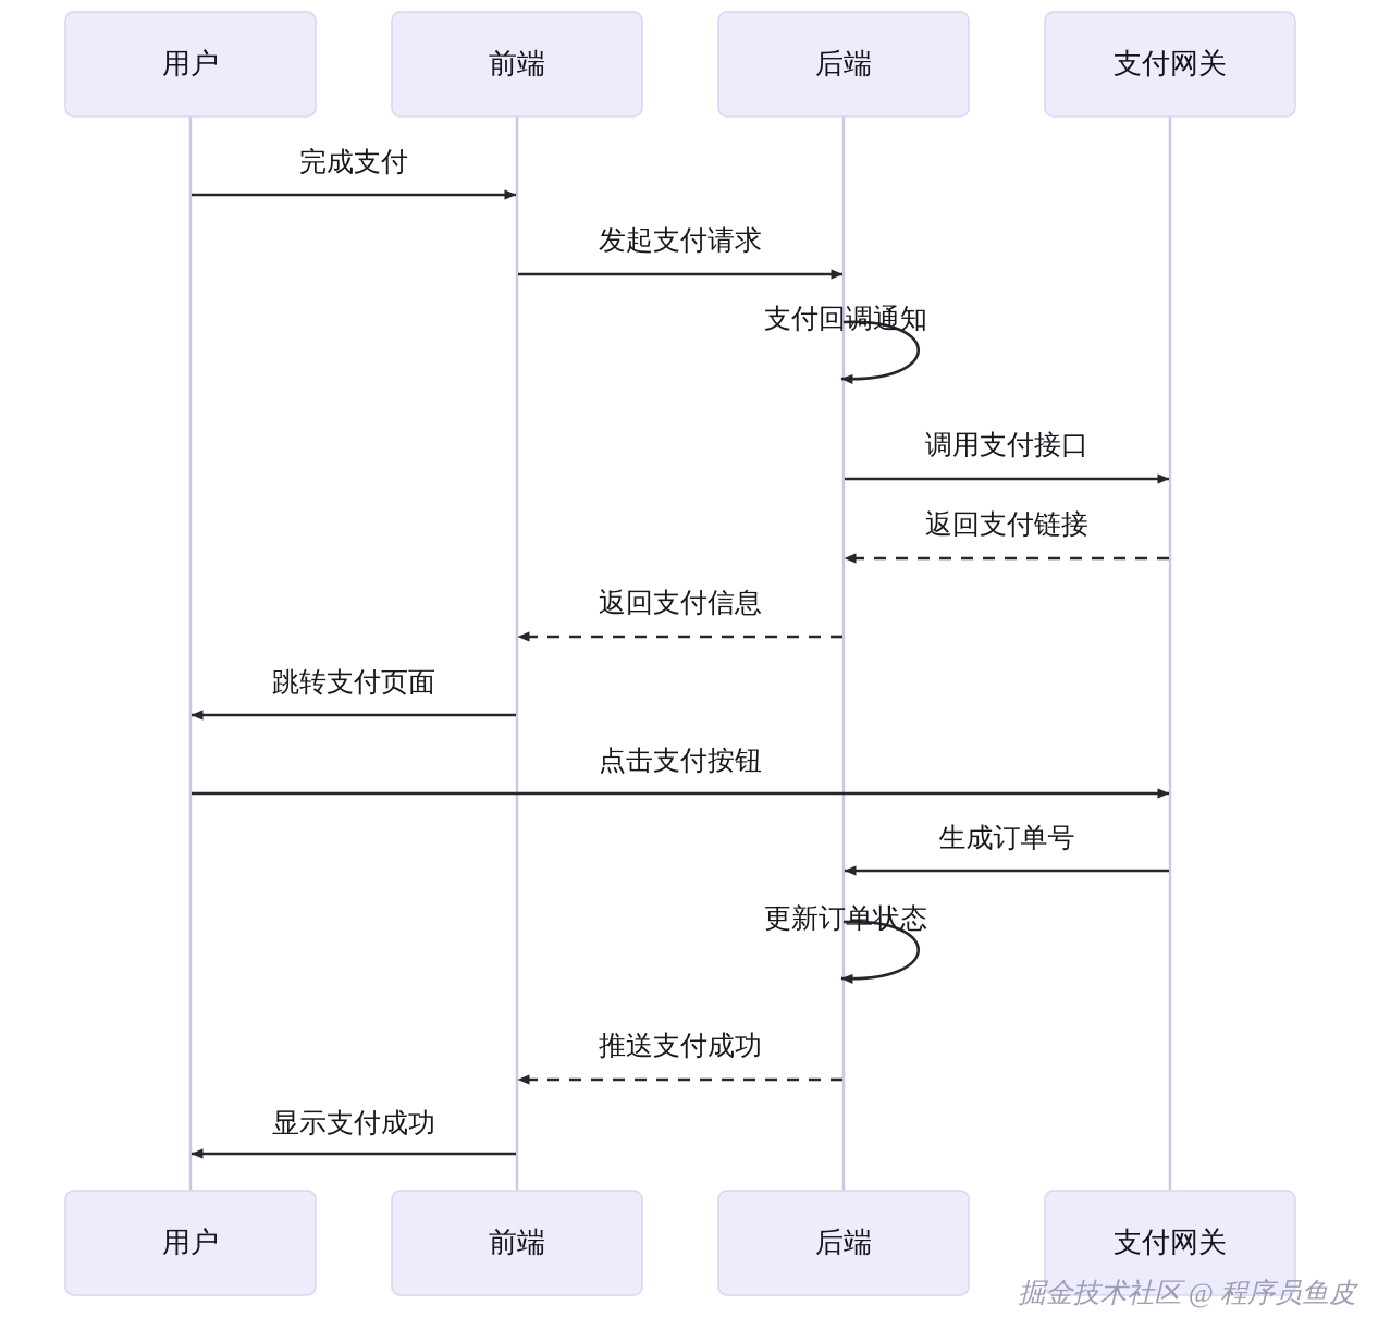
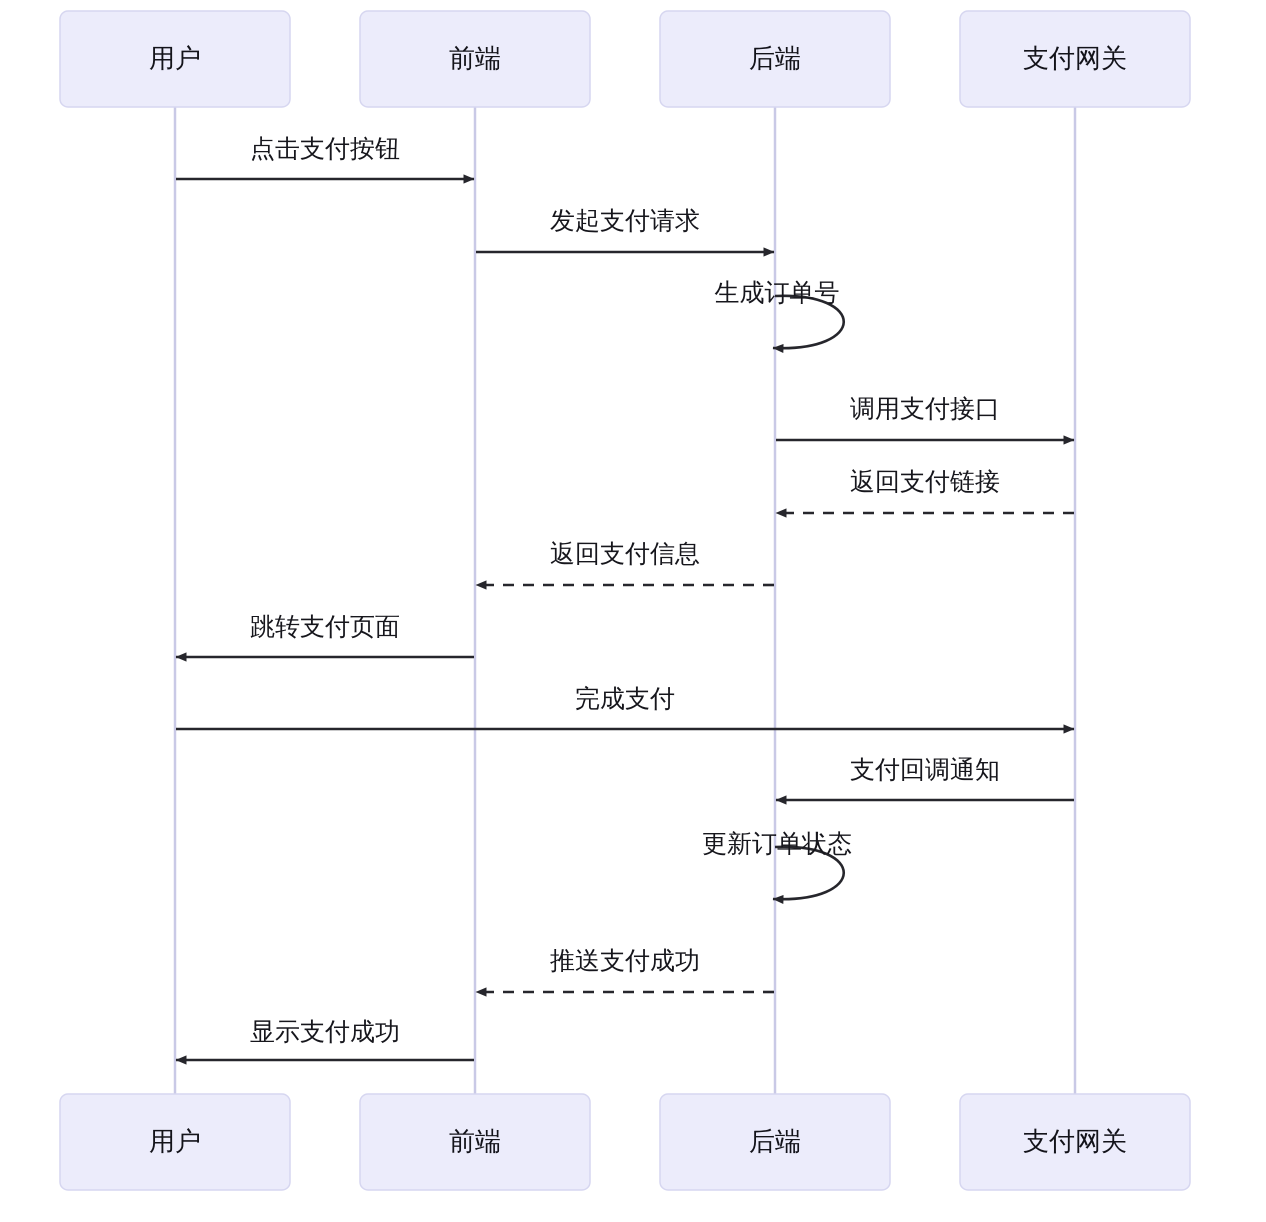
  用户
  前端
  后端
  支付网关
  用户
  前端
  后端
  支付网关
- 完成支付
+ 点击支付按钮
  发起支付请求
- 支付回调通知
+ 生成订单号
  调用支付接口
  返回支付链接
  返回支付信息
  跳转支付页面
- 点击支付按钮
+ 完成支付
- 生成订单号
+ 支付回调通知
  更新订单状态
  推送支付成功
  显示支付成功
- 掘金技术社区 @ 程序员鱼皮
